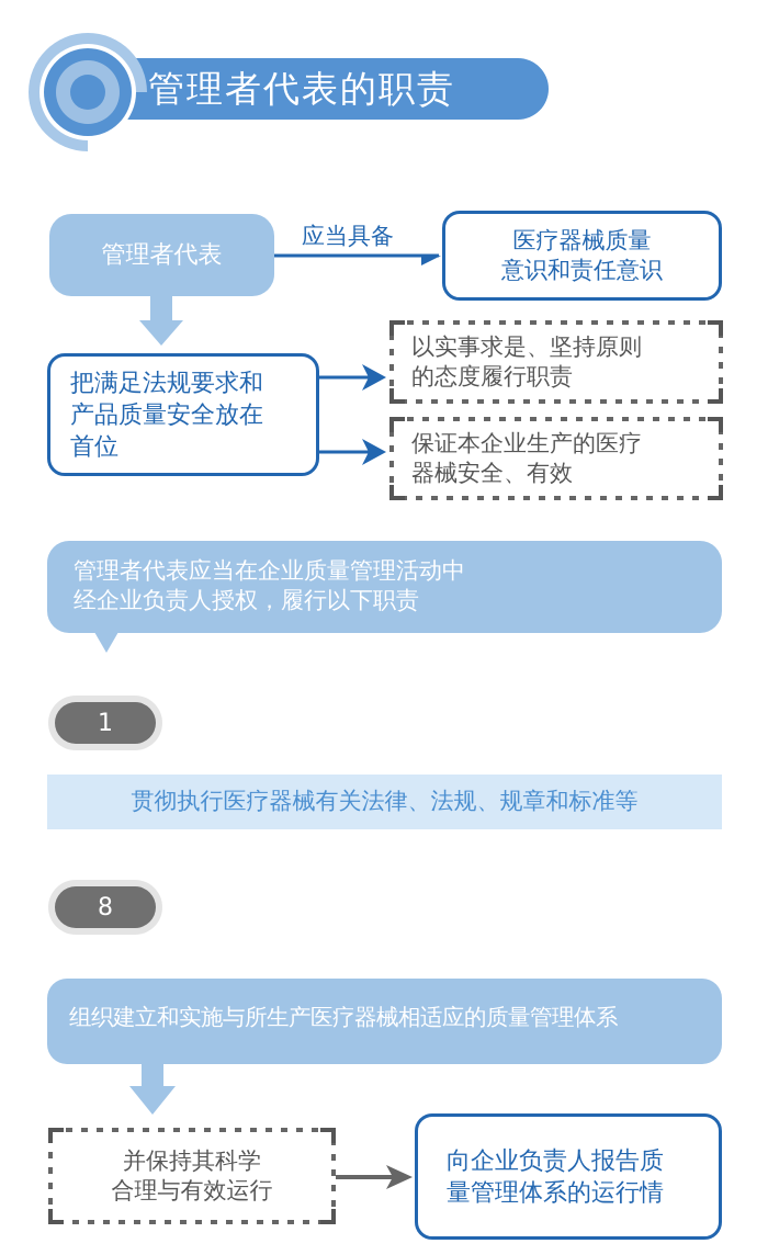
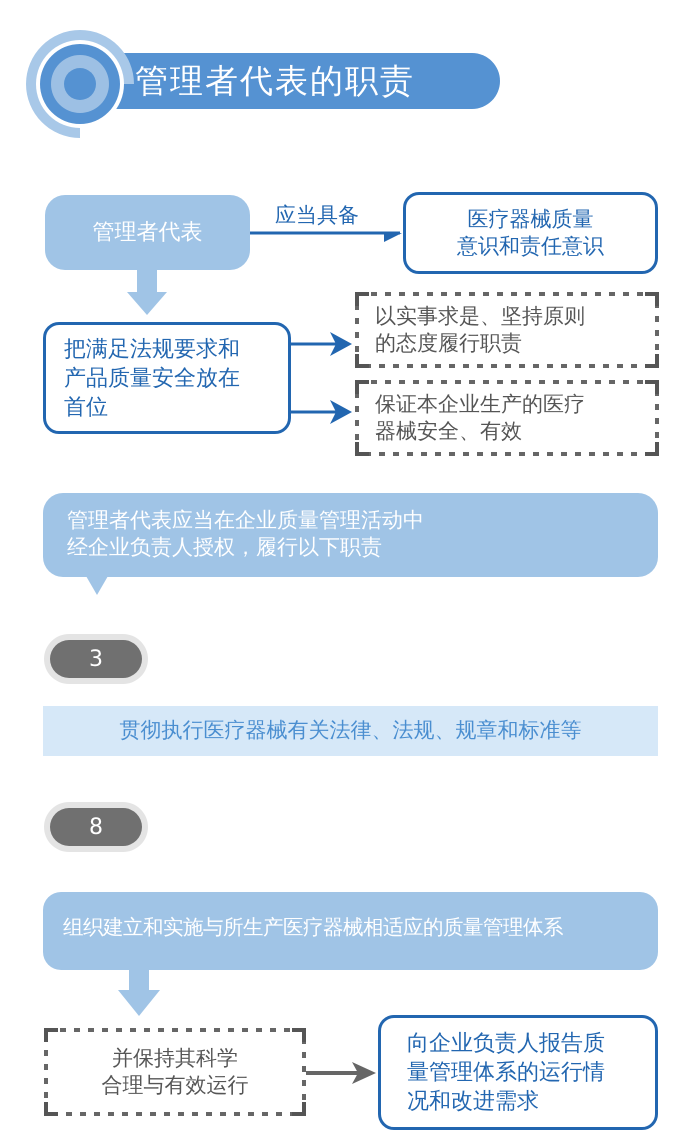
  管理者代表的职责
  管理者代表
  应当具备
  医疗器械质量
  意识和责任意识
  把满足法规要求和
  产品质量安全放在
  首位
  以实事求是、坚持原则
  的态度履行职责
  保证本企业生产的医疗
  器械安全、有效
  管理者代表应当在企业质量管理活动中
  经企业负责人授权，履行以下职责
- 1
+ 3
  贯彻执行医疗器械有关法律、法规、规章和标准等
  8
  组织建立和实施与所生产医疗器械相适应的质量管理体系
  并保持其科学
  合理与有效运行
  向企业负责人报告质
  量管理体系的运行情
+ 况和改进需求
